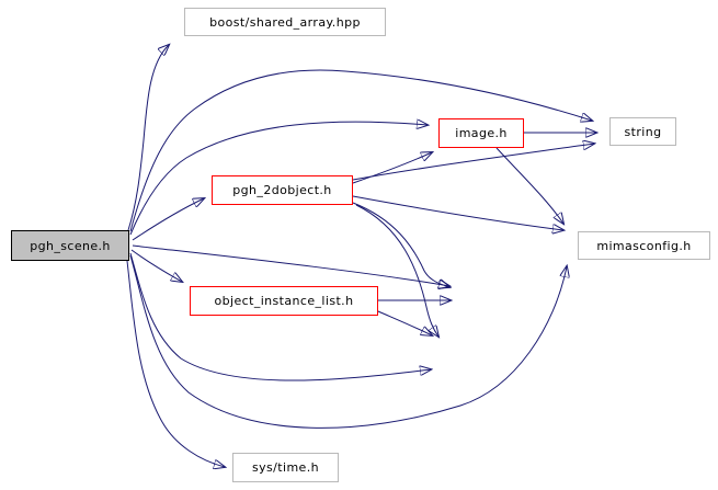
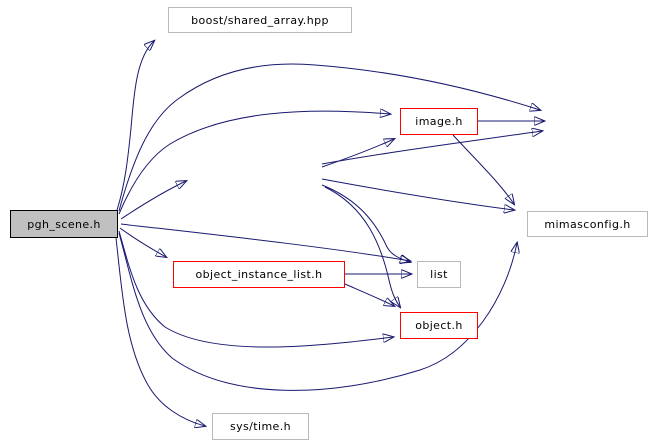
  pgh_scene.h
  boost/shared_array.hpp
  image.h
- string
- pgh_2dobject.h
  mimasconfig.h
  object_instance_list.h
+ list
+ object.h
  sys/time.h
